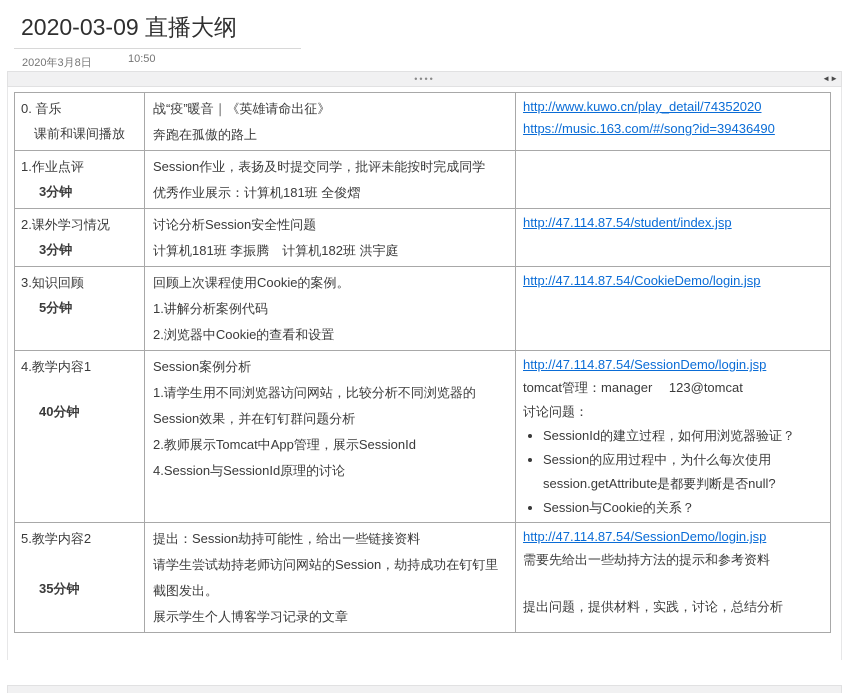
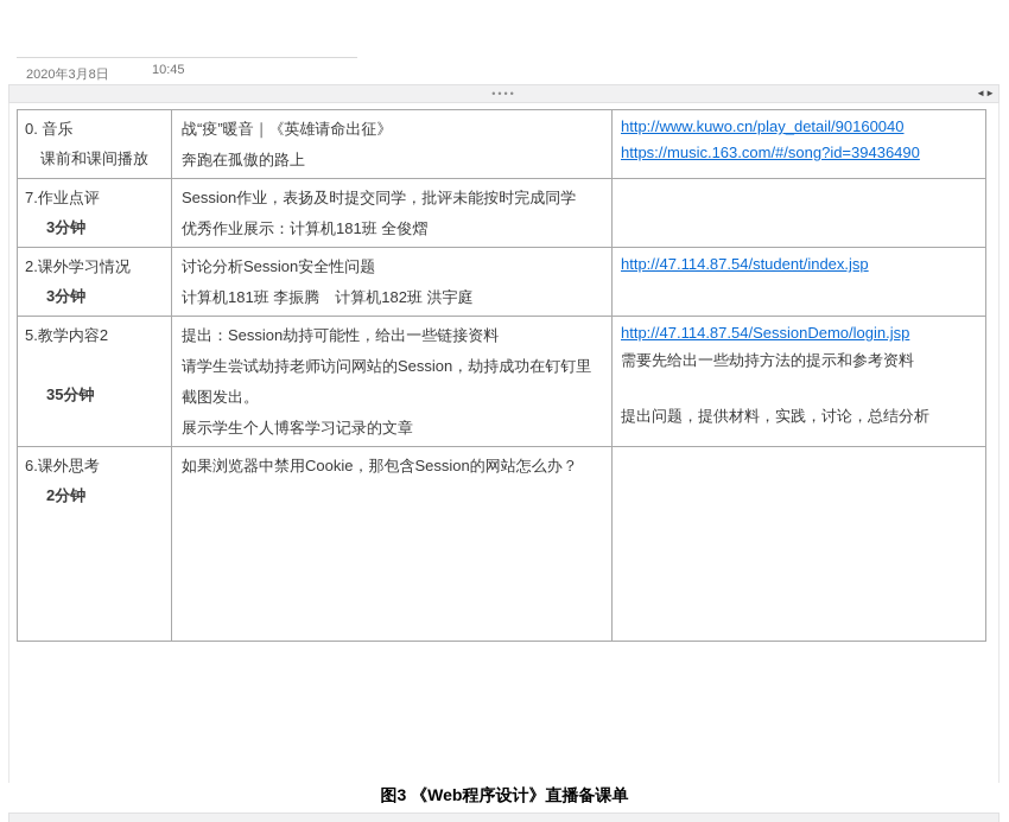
- 2020-03-09 直播大纲
  2020年3月8日
- 10:50
+ 10:45
  ••••
  ◄►
- 0. 音乐 课前和课间播放	战“疫”暖音｜《英雄请命出征》 奔跑在孤傲的路上	http://www.kuwo.cn/play_detail/74352020 https://music.163.com/#/song?id=39436490
+ 0. 音乐 课前和课间播放	战“疫”暖音｜《英雄请命出征》 奔跑在孤傲的路上	http://www.kuwo.cn/play_detail/90160040 https://music.163.com/#/song?id=39436490
- 1.作业点评 3分钟	Session作业，表扬及时提交同学，批评未能按时完成同学 优秀作业展示：计算机181班 全俊熠
+ 7.作业点评 3分钟	Session作业，表扬及时提交同学，批评未能按时完成同学 优秀作业展示：计算机181班 全俊熠
  2.课外学习情况 3分钟	讨论分析Session安全性问题 计算机181班 李振腾 计算机182班 洪宇庭	http://47.114.87.54/student/index.jsp
- 3.知识回顾 5分钟	回顾上次课程使用Cookie的案例。 1.讲解分析案例代码 2.浏览器中Cookie的查看和设置	http://47.114.87.54/CookieDemo/login.jsp
- 4.教学内容1 40分钟	Session案例分析 1.请学生用不同浏览器访问网站，比较分析不同浏览器的Session效果，并在钉钉群问题分析 2.教师展示Tomcat中App管理，展示SessionId 4.Session与SessionId原理的讨论	http://47.114.87.54/SessionDemo/login.jsp tomcat管理：manager 123@tomcat 讨论问题： SessionId的建立过程，如何用浏览器验证？ Session的应用过程中，为什么每次使用session.getAttribute是都要判断是否null? Session与Cookie的关系？
  5.教学内容2 35分钟	提出：Session劫持可能性，给出一些链接资料 请学生尝试劫持老师访问网站的Session，劫持成功在钉钉里截图发出。 展示学生个人博客学习记录的文章	http://47.114.87.54/SessionDemo/login.jsp 需要先给出一些劫持方法的提示和参考资料 提出问题，提供材料，实践，讨论，总结分析
+ 6.课外思考 2分钟	如果浏览器中禁用Cookie，那包含Session的网站怎么办？
+ 图3 《Web程序设计》直播备课单
